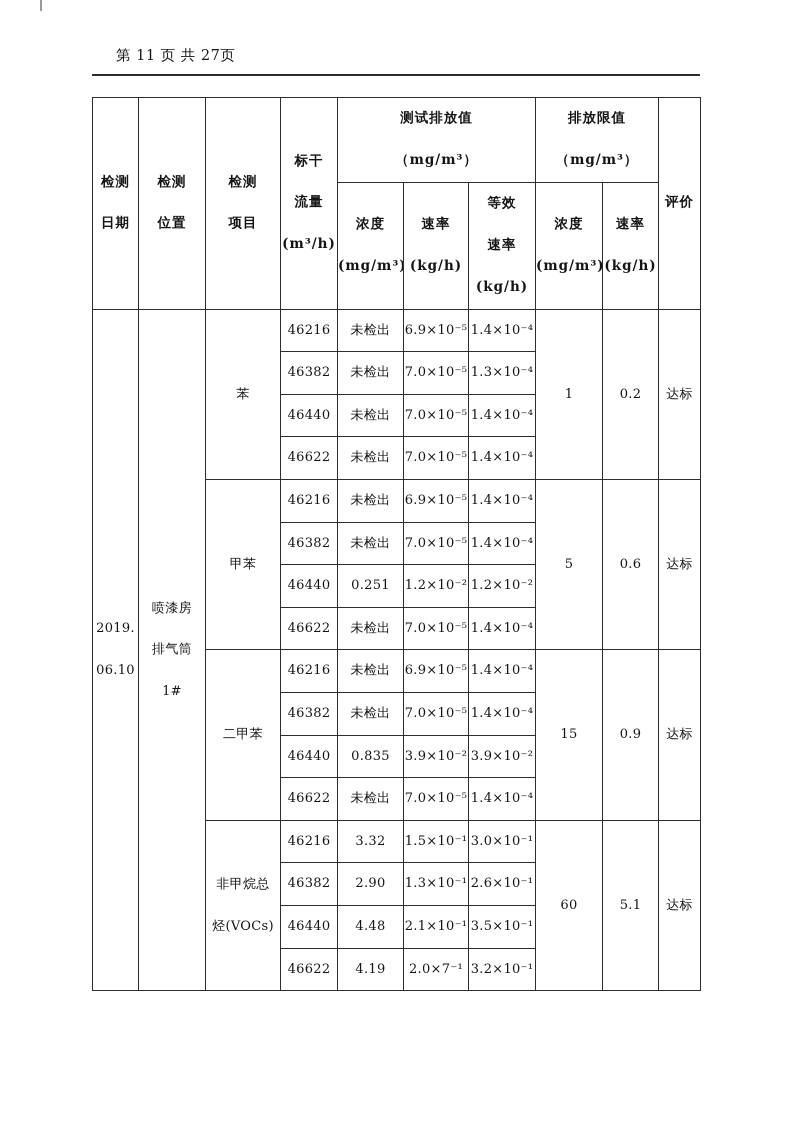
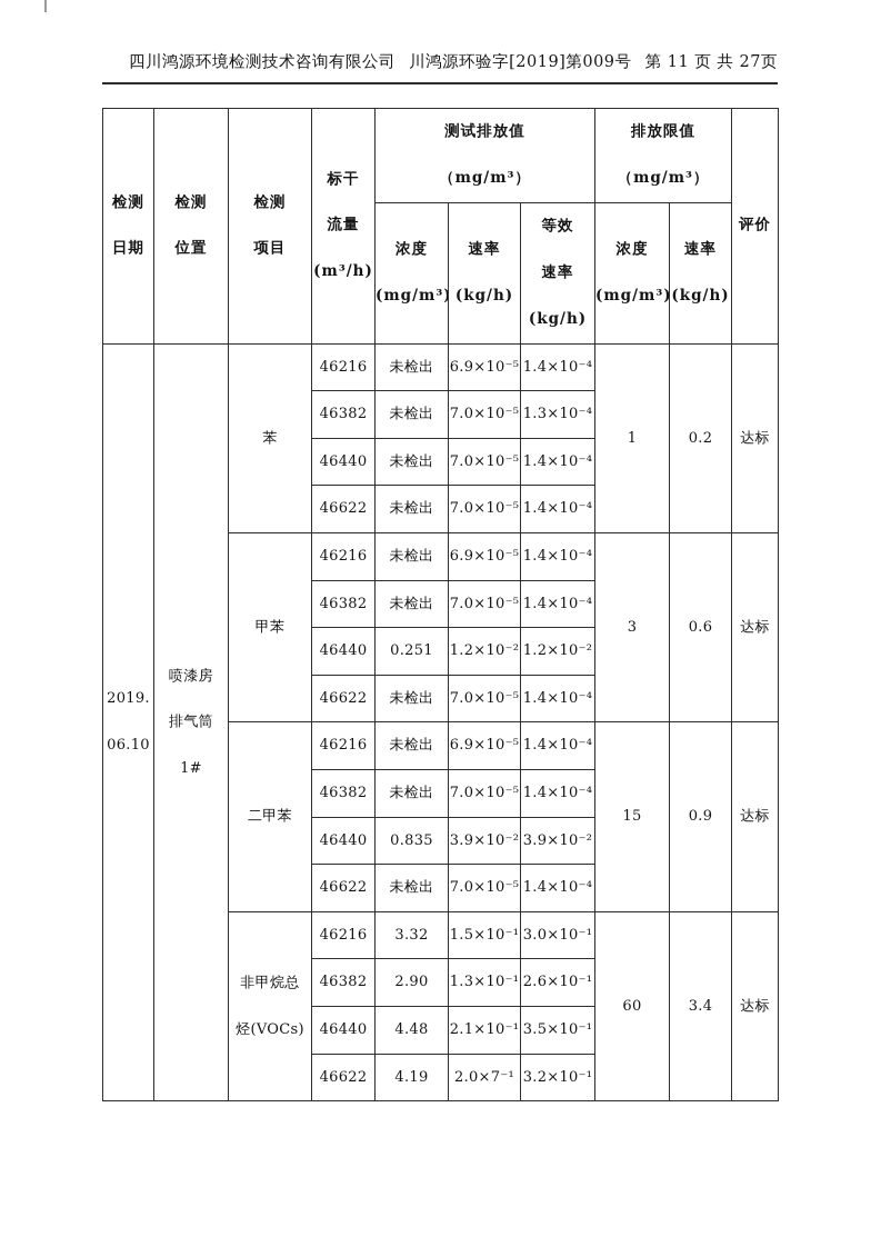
+ 四川鸿源环境检测技术咨询有限公司
+ 川鸿源环验字[2019]第009号
  第 11 页 共 27页
  检测 日期	检测 位置	检测 项目	标干 流量 (m³/h)	测试排放值 （mg/m³）	排放限值 （mg/m³）	评价
  浓度 (mg/m³)	速率 (kg/h)	等效 速率 (kg/h)	浓度 (mg/m³)	速率 (kg/h)
  2019. 06.10	喷漆房 排气筒 1#	苯	46216	未检出	6.9×10⁻⁵	1.4×10⁻⁴	1	0.2	达标
  46382	未检出	7.0×10⁻⁵	1.3×10⁻⁴
  46440	未检出	7.0×10⁻⁵	1.4×10⁻⁴
  46622	未检出	7.0×10⁻⁵	1.4×10⁻⁴
- 甲苯	46216	未检出	6.9×10⁻⁵	1.4×10⁻⁴	5	0.6	达标
+ 甲苯	46216	未检出	6.9×10⁻⁵	1.4×10⁻⁴	3	0.6	达标
  46382	未检出	7.0×10⁻⁵	1.4×10⁻⁴
  46440	0.251	1.2×10⁻²	1.2×10⁻²
  46622	未检出	7.0×10⁻⁵	1.4×10⁻⁴
  二甲苯	46216	未检出	6.9×10⁻⁵	1.4×10⁻⁴	15	0.9	达标
  46382	未检出	7.0×10⁻⁵	1.4×10⁻⁴
  46440	0.835	3.9×10⁻²	3.9×10⁻²
  46622	未检出	7.0×10⁻⁵	1.4×10⁻⁴
- 非甲烷总 烃(VOCs)	46216	3.32	1.5×10⁻¹	3.0×10⁻¹	60	5.1	达标
+ 非甲烷总 烃(VOCs)	46216	3.32	1.5×10⁻¹	3.0×10⁻¹	60	3.4	达标
  46382	2.90	1.3×10⁻¹	2.6×10⁻¹
  46440	4.48	2.1×10⁻¹	3.5×10⁻¹
  46622	4.19	2.0×7⁻¹	3.2×10⁻¹
